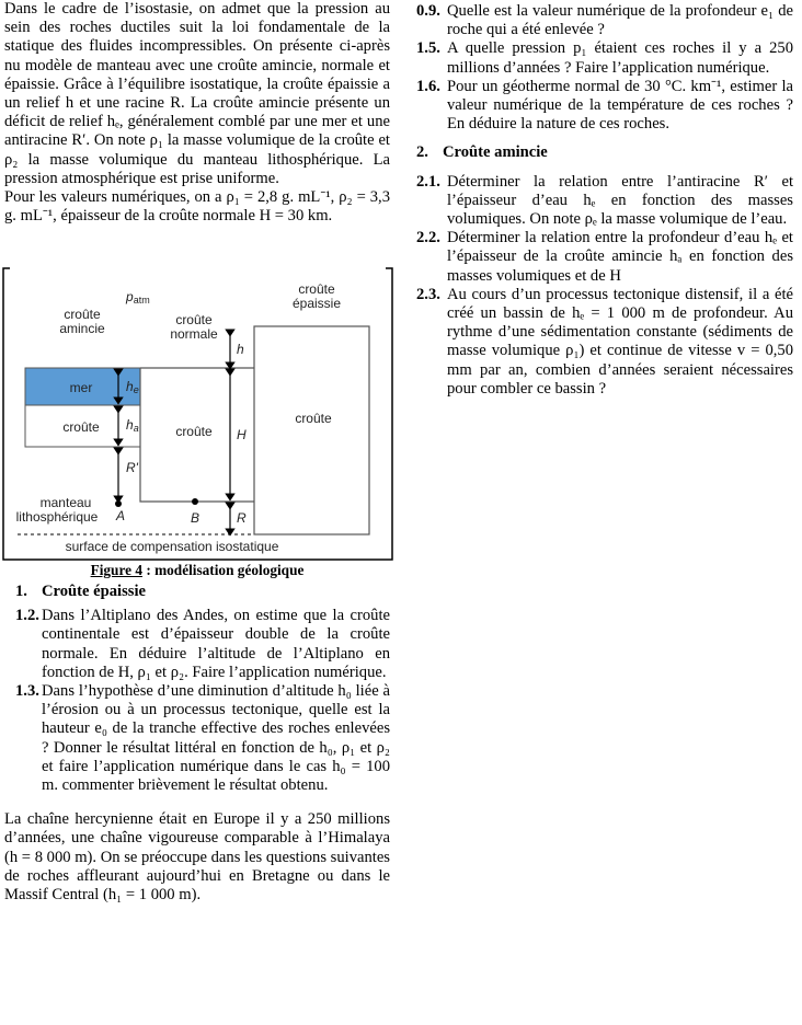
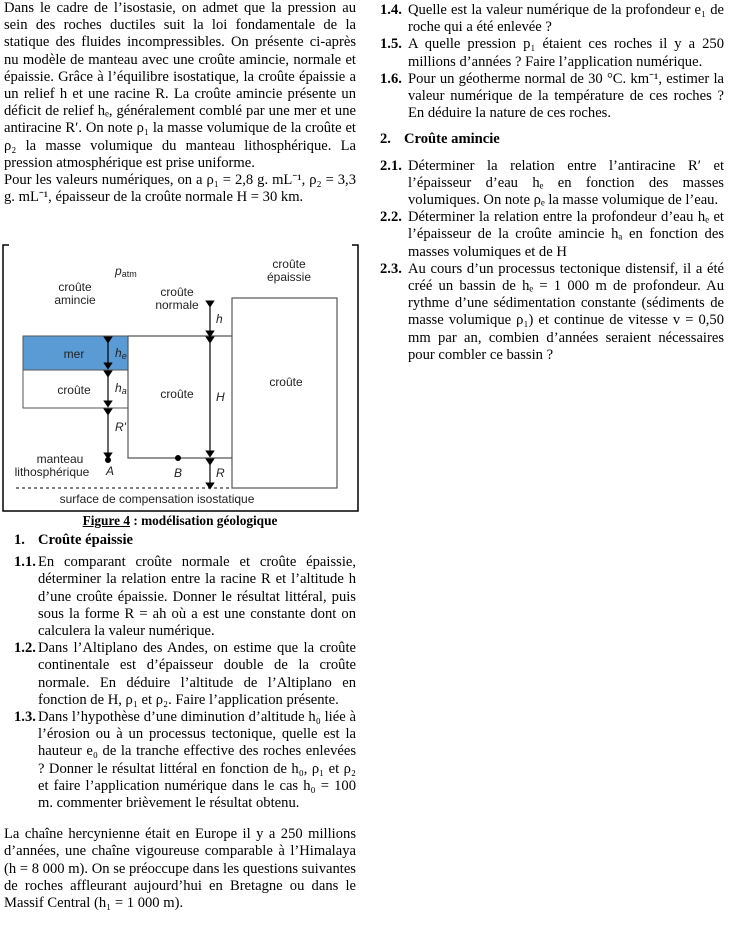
  Dans le cadre de l’isostasie, on admet que la pression au sein des roches ductiles suit la loi fondamentale de la statique des fluides incompressibles. On présente ci-après nu modèle de manteau avec une croûte amincie, normale et épaissie. Grâce à l’équilibre isostatique, la croûte épaissie a un relief h et une racine R. La croûte amincie présente un déficit de relief hₑ, généralement comblé par une mer et une antiracine R′. On note ρ₁ la masse volumique de la croûte et ρ₂ la masse volumique du manteau lithosphérique. La pression atmosphérique est prise uniforme.
  Pour les valeurs numériques, on a ρ₁ = 2,8 g. mL⁻¹, ρ₂ = 3,3 g. mL⁻¹, épaisseur de la croûte normale H = 30 km.
  patm
  croûte
  amincie
  croûte
  normale
  croûte
  épaissie
  mer
  croûte
  croûte
  croûte
  h
  he
  ha
  H
  R'
  R
  A
  B
  manteau
  lithosphérique
  surface de compensation isostatique
  Figure 4 : modélisation géologique
  1. Croûte épaissie
+ 1.1.
+ En comparant croûte normale et croûte épaissie, déterminer la relation entre la racine R et l’altitude h d’une croûte épaissie. Donner le résultat littéral, puis sous la forme R = ah où a est une constante dont on calculera la valeur numérique.
  1.2.
- Dans l’Altiplano des Andes, on estime que la croûte continentale est d’épaisseur double de la croûte normale. En déduire l’altitude de l’Altiplano en fonction de H, ρ₁ et ρ₂. Faire l’application numérique.
+ Dans l’Altiplano des Andes, on estime que la croûte continentale est d’épaisseur double de la croûte normale. En déduire l’altitude de l’Altiplano en fonction de H, ρ₁ et ρ₂. Faire l’application présente.
  1.3.
  Dans l’hypothèse d’une diminution d’altitude h₀ liée à l’érosion ou à un processus tectonique, quelle est la hauteur e₀ de la tranche effective des roches enlevées ? Donner le résultat littéral en fonction de h₀, ρ₁ et ρ₂ et faire l’application numérique dans le cas h₀ = 100 m. commenter brièvement le résultat obtenu.
  La chaîne hercynienne était en Europe il y a 250 millions d’années, une chaîne vigoureuse comparable à l’Himalaya (h = 8 000 m). On se préoccupe dans les questions suivantes de roches affleurant aujourd’hui en Bretagne ou dans le Massif Central (h₁ = 1 000 m).
- 0.9.
+ 1.4.
  Quelle est la valeur numérique de la profondeur e₁ de roche qui a été enlevée ?
  1.5.
  A quelle pression p₁ étaient ces roches il y a 250 millions d’années ? Faire l’application numérique.
  1.6.
  Pour un géotherme normal de 30 °C. km⁻¹, estimer la valeur numérique de la température de ces roches ? En déduire la nature de ces roches.
  2. Croûte amincie
  2.1.
  Déterminer la relation entre l’antiracine R′ et l’épaisseur d’eau hₑ en fonction des masses volumiques. On note ρₑ la masse volumique de l’eau.
  2.2.
  Déterminer la relation entre la profondeur d’eau hₑ et l’épaisseur de la croûte amincie hₐ en fonction des masses volumiques et de H
  2.3.
  Au cours d’un processus tectonique distensif, il a été créé un bassin de hₑ = 1 000 m de profondeur. Au rythme d’une sédimentation constante (sédiments de masse volumique ρ₁) et continue de vitesse v = 0,50 mm par an, combien d’années seraient nécessaires pour combler ce bassin ?
